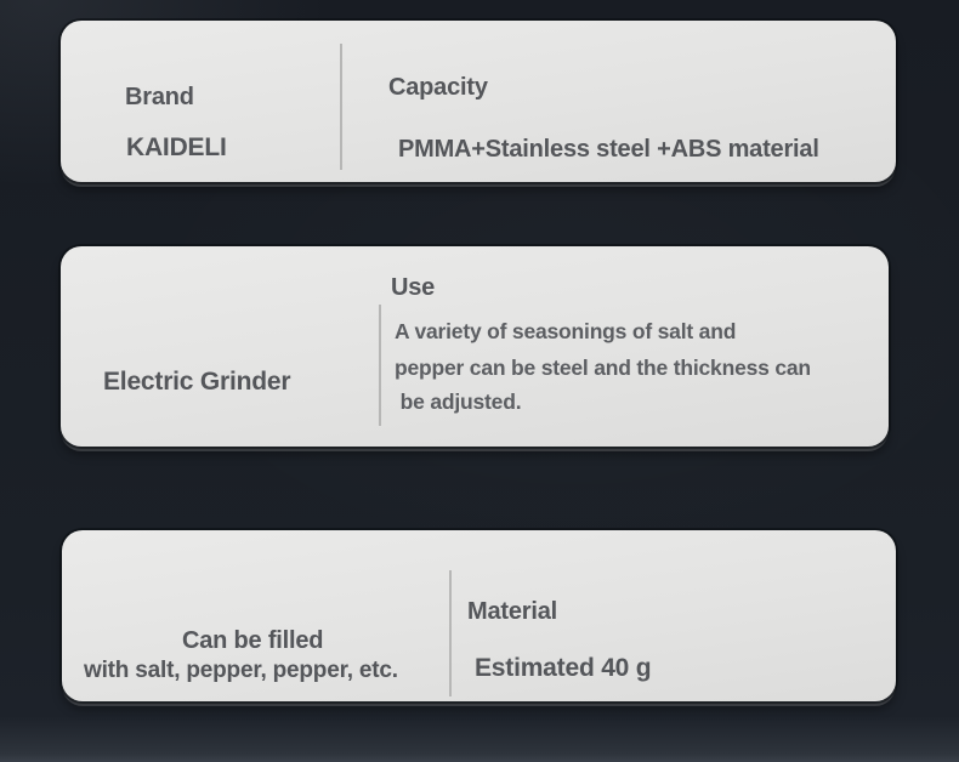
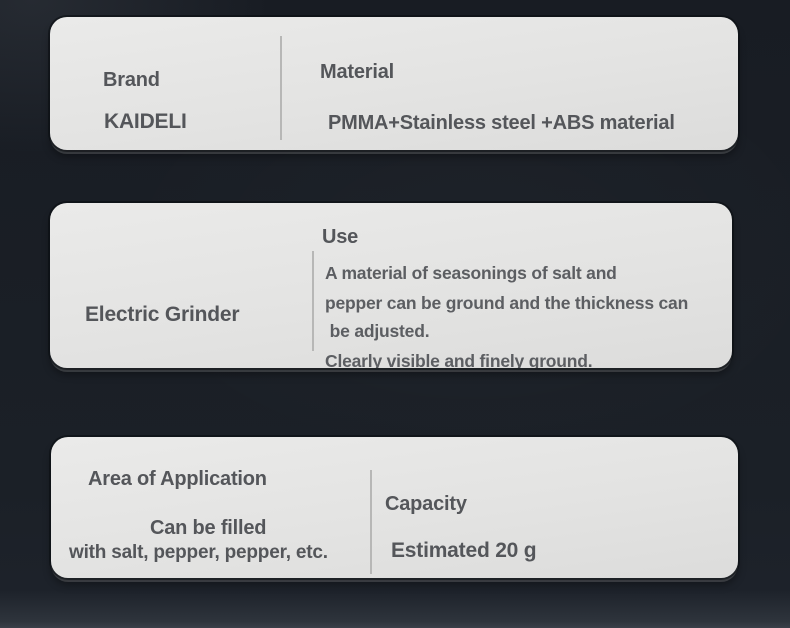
  Brand
  KAIDELI
- Capacity
+ Material
  PMMA+Stainless steel +ABS material
  Electric Grinder
  Use
- A variety of seasonings of salt and
+ A material of seasonings of salt and
- pepper can be steel and the thickness can
+ pepper can be ground and the thickness can
  be adjusted.
+ Clearly visible and finely ground.
+ Area of Application
  Can be filled
  with salt, pepper, pepper, etc.
- Material
+ Capacity
- Estimated 40 g
+ Estimated 20 g
